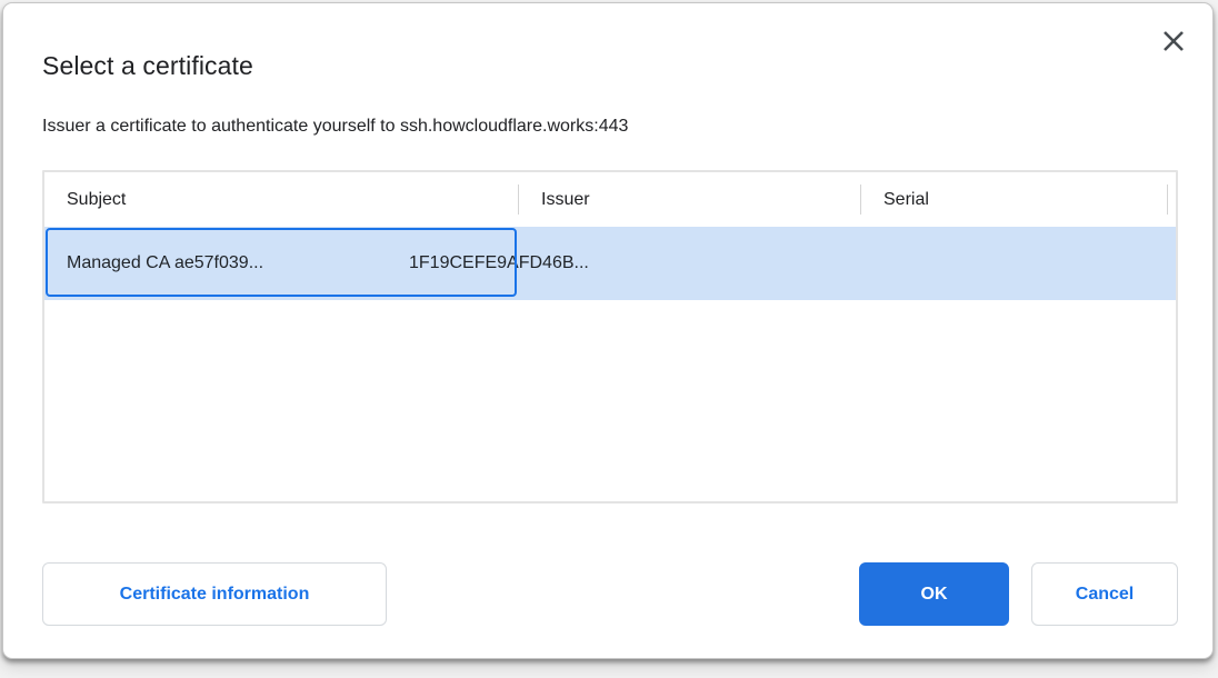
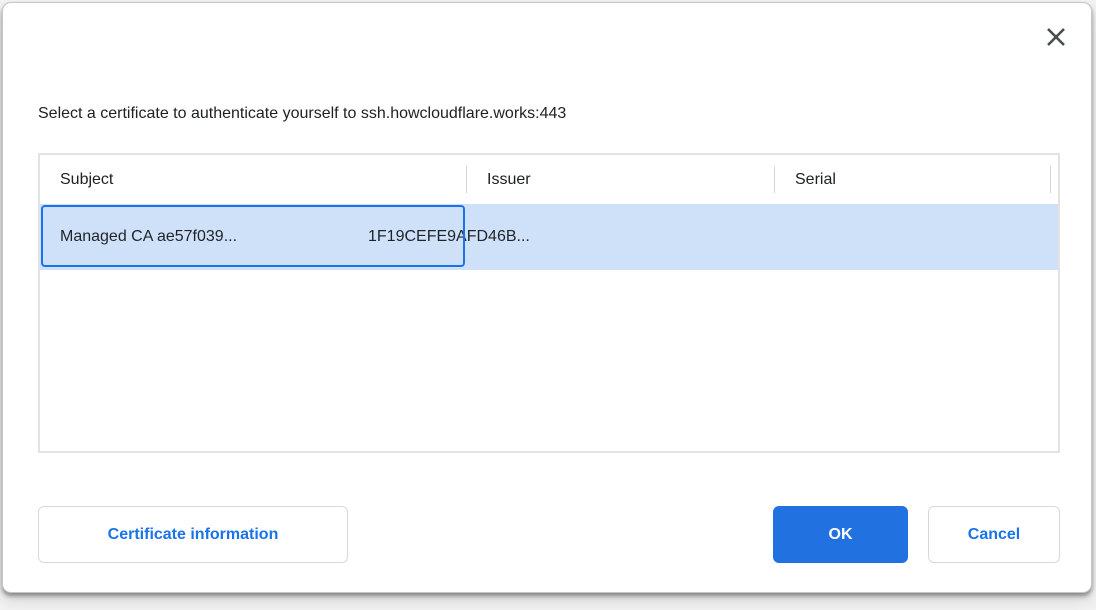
- Select a certificate
- Issuer a certificate to authenticate yourself to ssh.howcloudflare.works:443
+ Select a certificate to authenticate yourself to ssh.howcloudflare.works:443
  Subject
  Issuer
  Serial
  Managed CA ae57f039...
  1F19CEFE9AFD46B...
  Certificate information
  OK
  Cancel
